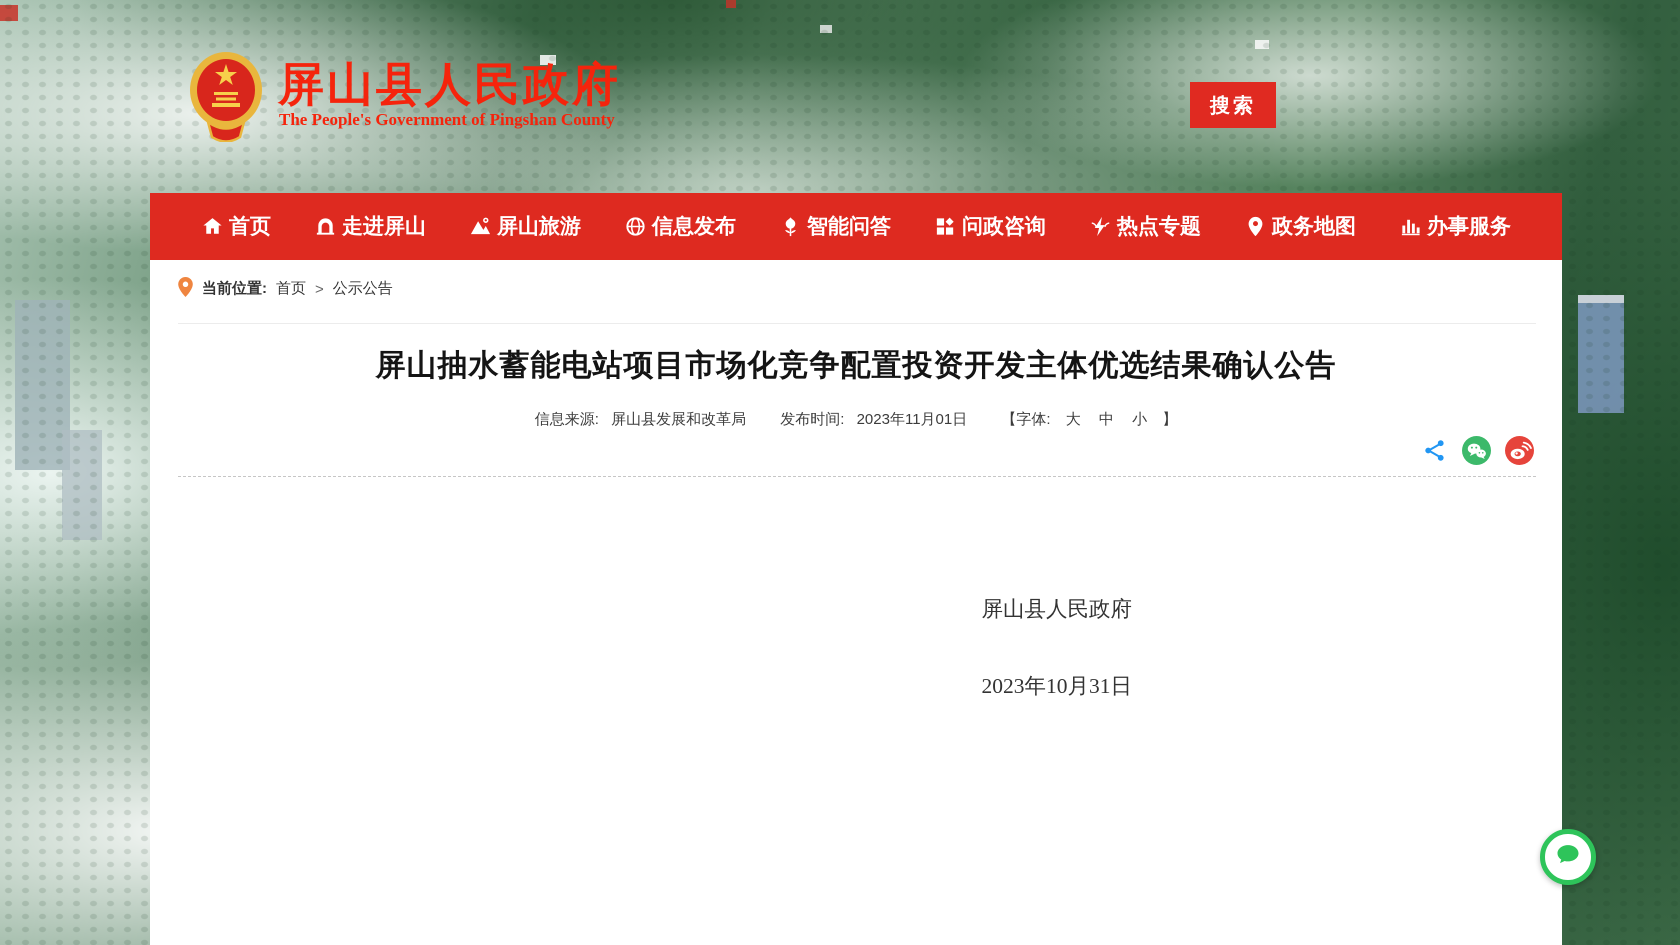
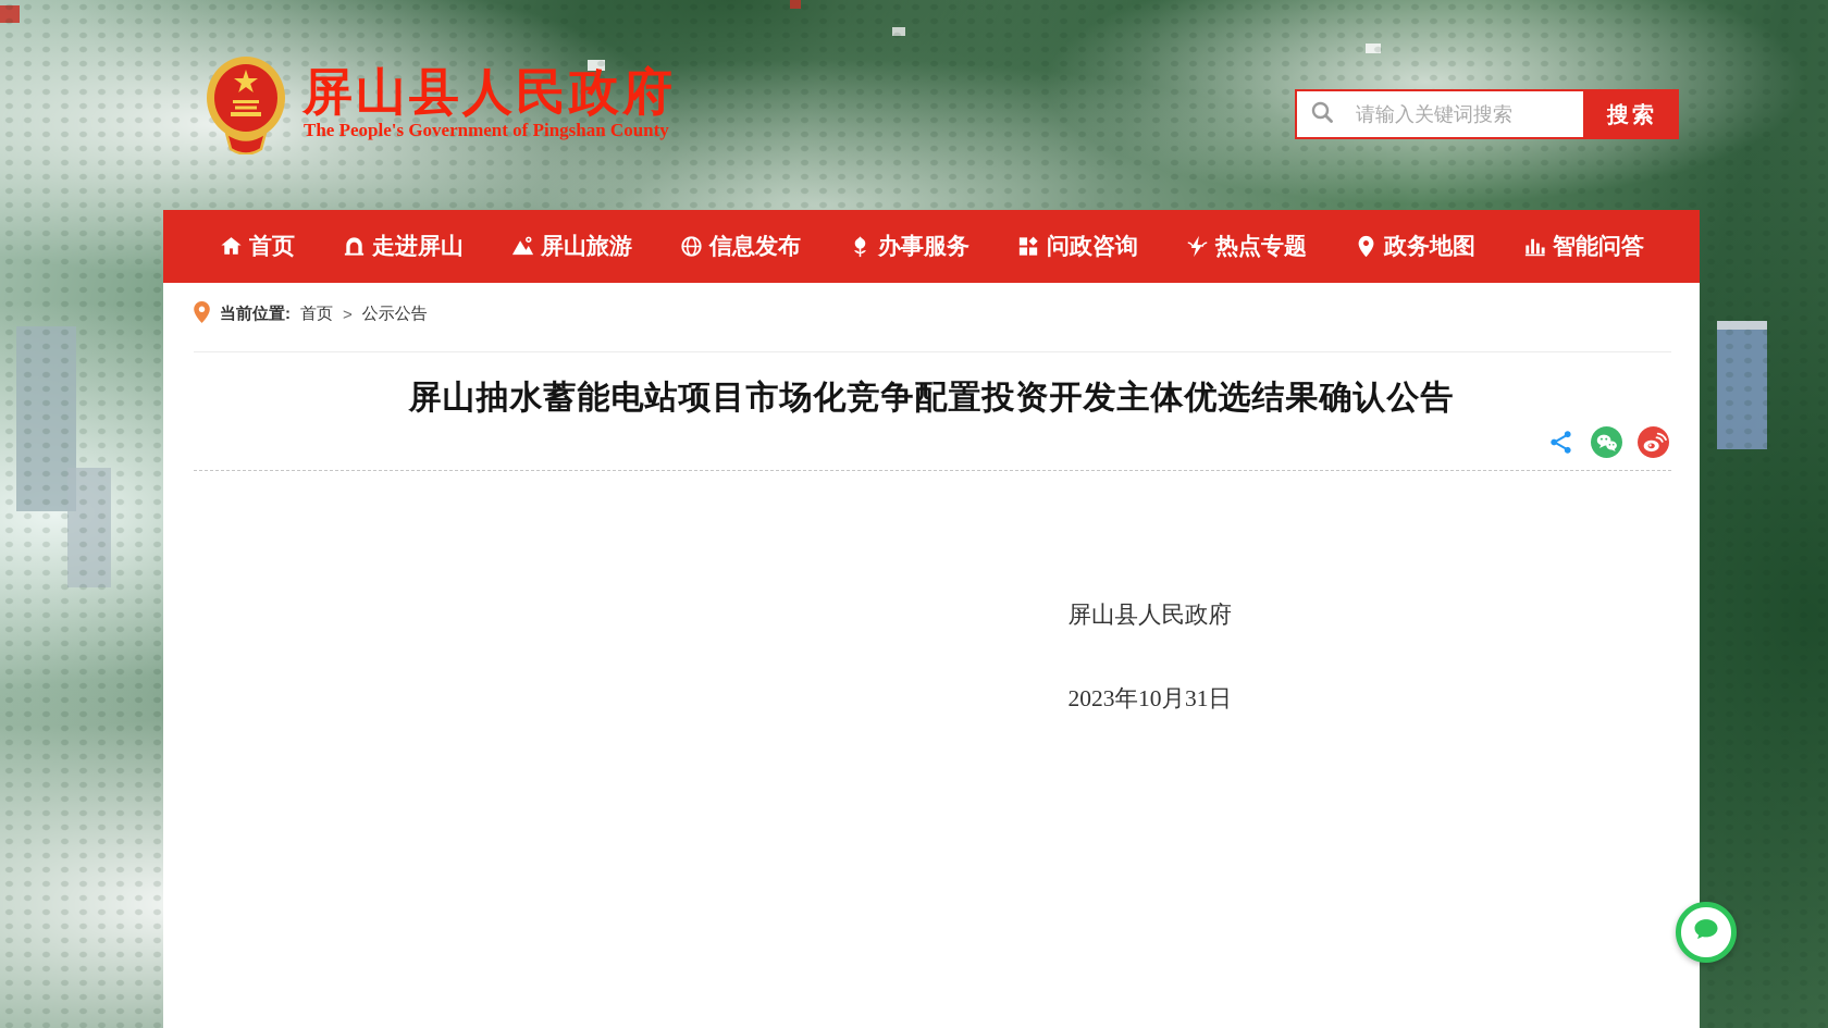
  屏山县人民政府
  The People's Government of Pingshan County
+ 请输入关键词搜索
  搜索
  首页
  走进屏山
  屏山旅游
  信息发布
- 智能问答
+ 办事服务
  问政咨询
  热点专题
  政务地图
- 办事服务
+ 智能问答
  当前位置:
  首页
  >
  公示公告
  屏山抽水蓄能电站项目市场化竞争配置投资开发主体优选结果确认公告
- 信息来源: 屏山县发展和改革局 发布时间: 2023年11月01日 【字体: 大 中 小 】
  屏山县人民政府
  2023年10月31日
